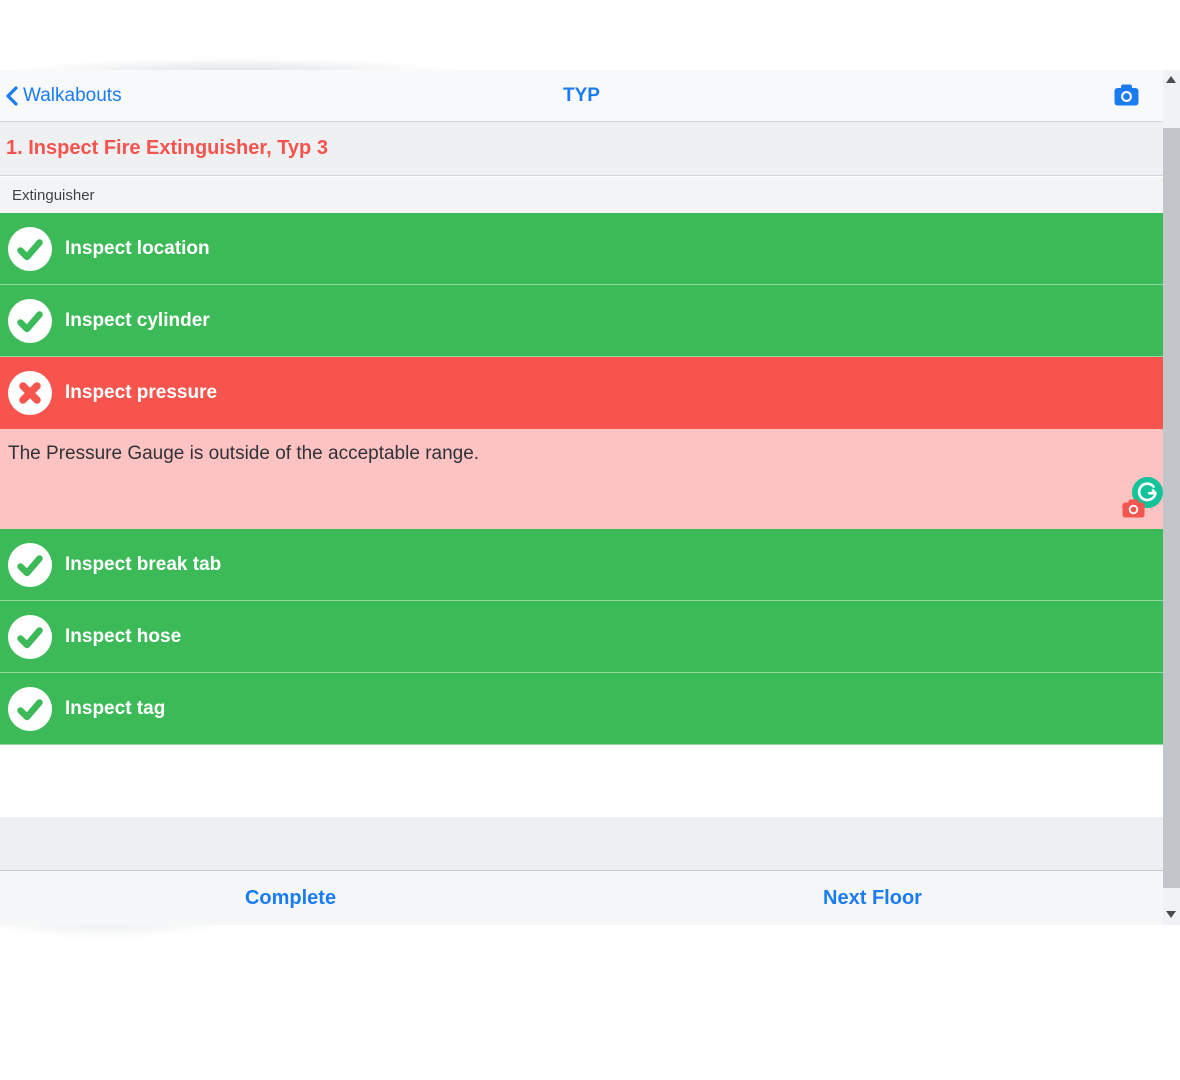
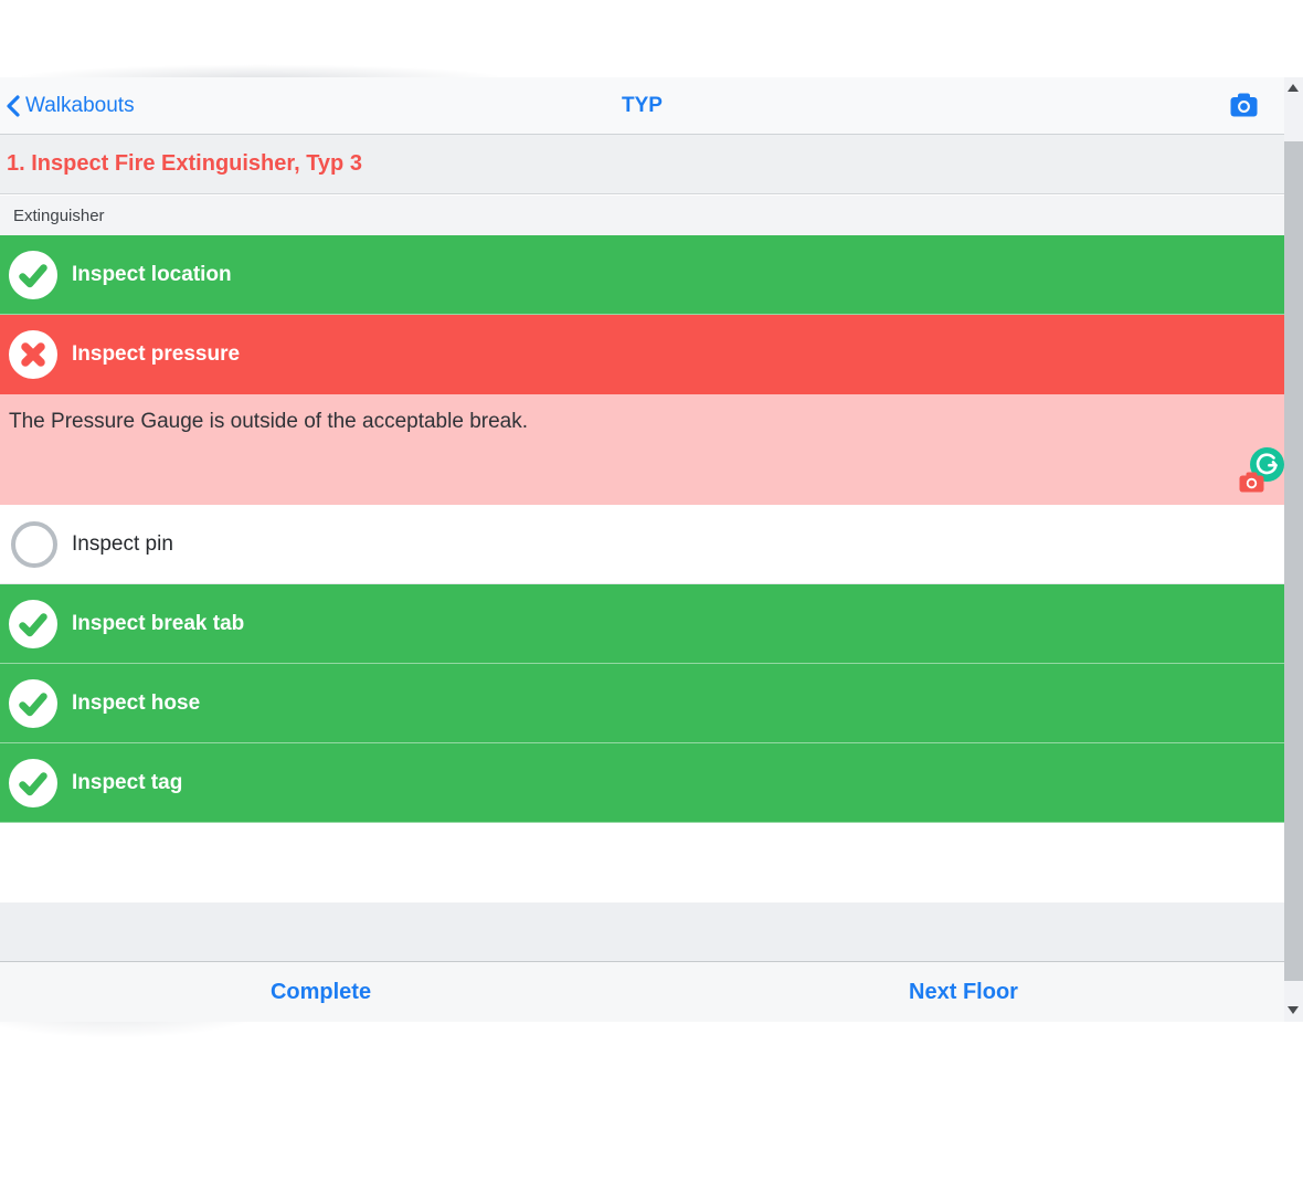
  TYP
  Walkabouts
  1. Inspect Fire Extinguisher, Typ 3
  Extinguisher
  Inspect location
- Inspect cylinder
  Inspect pressure
- The Pressure Gauge is outside of the acceptable range.
+ The Pressure Gauge is outside of the acceptable break.
+ Inspect pin
  Inspect break tab
  Inspect hose
  Inspect tag
  Complete
  Next Floor
